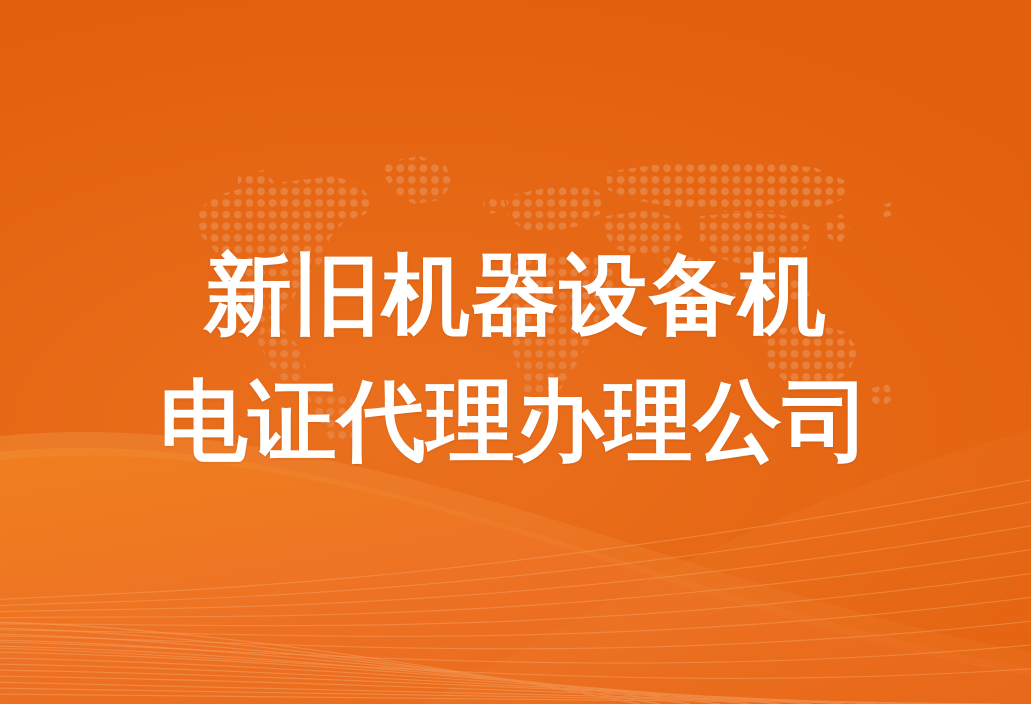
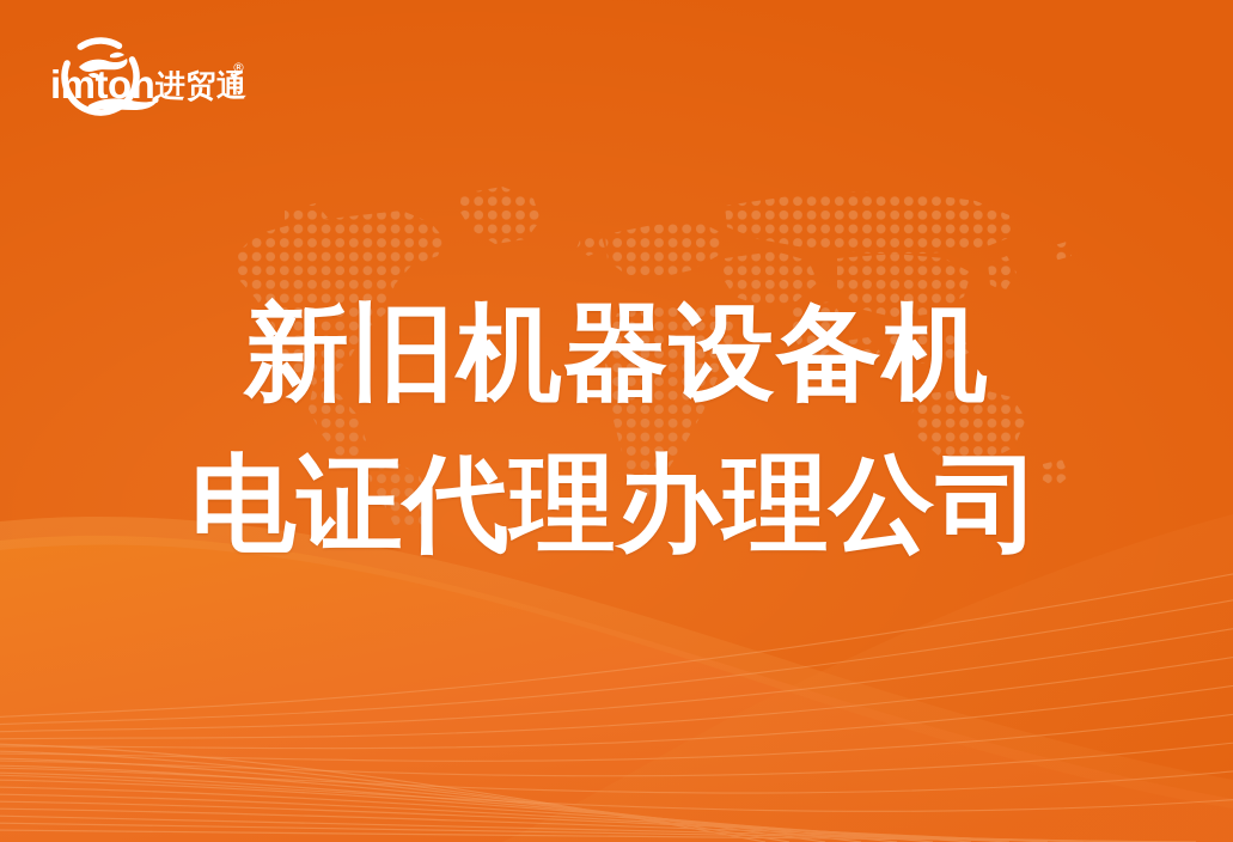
+ imton
+ 进贸通
+ ®
  新旧机器设备机
  电证代理办理公司
